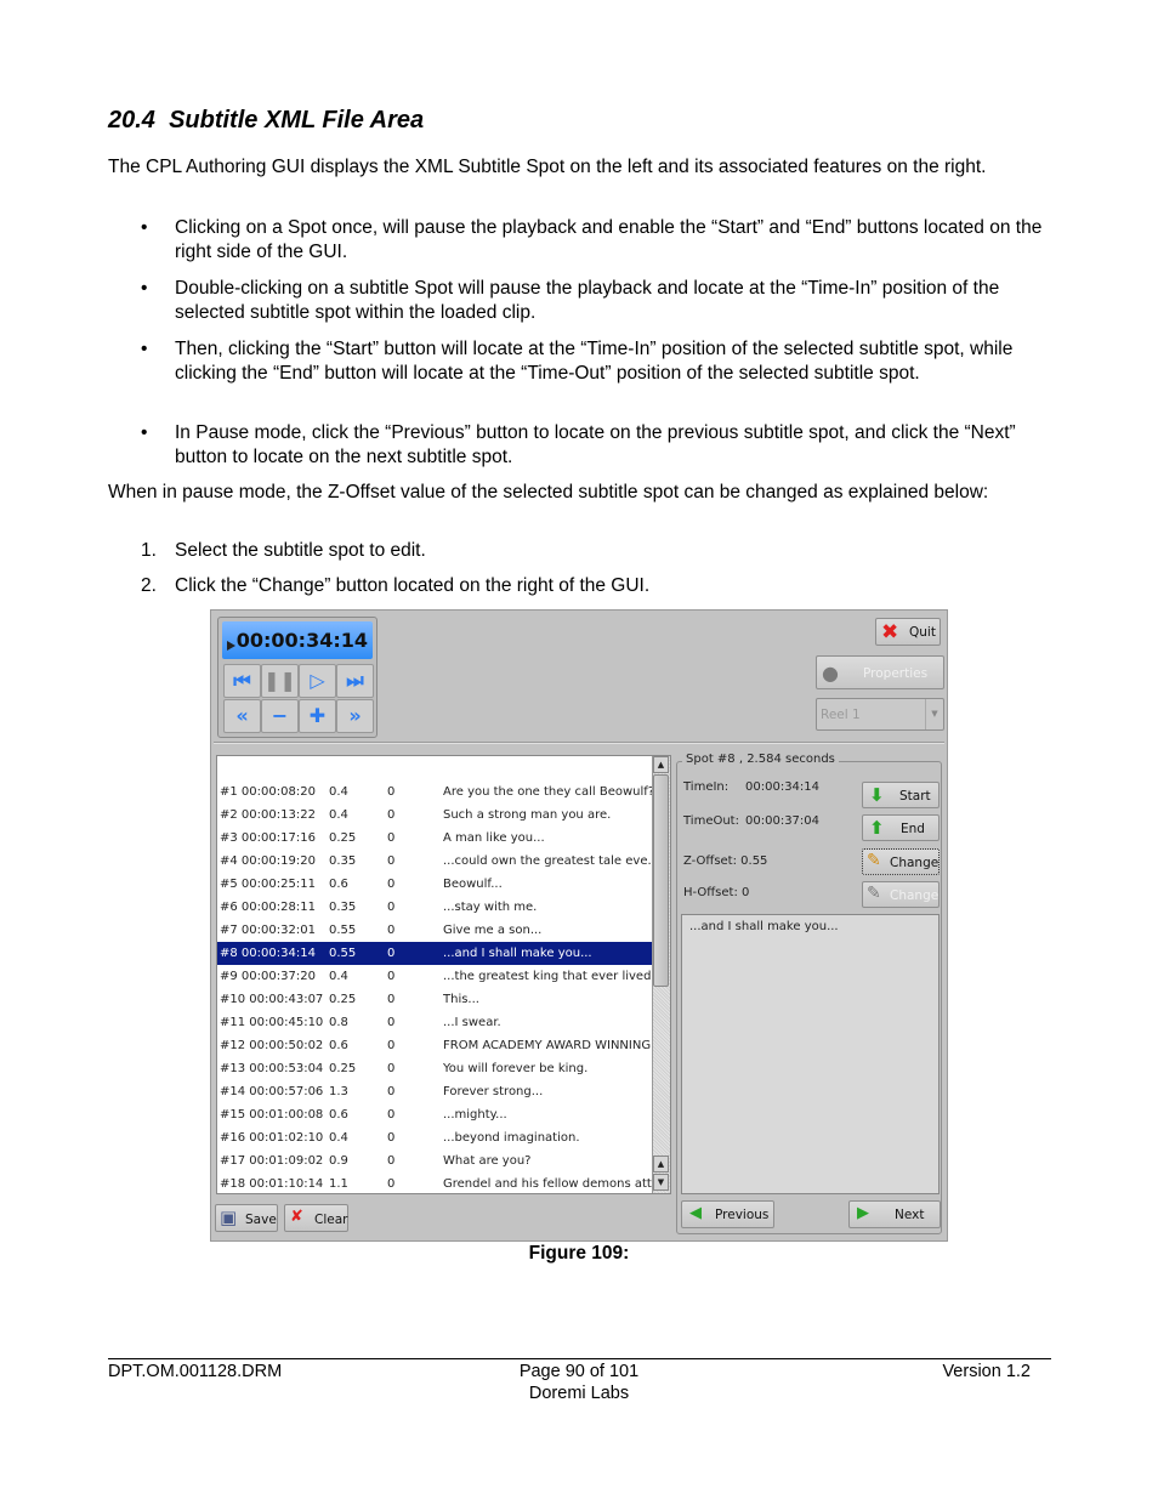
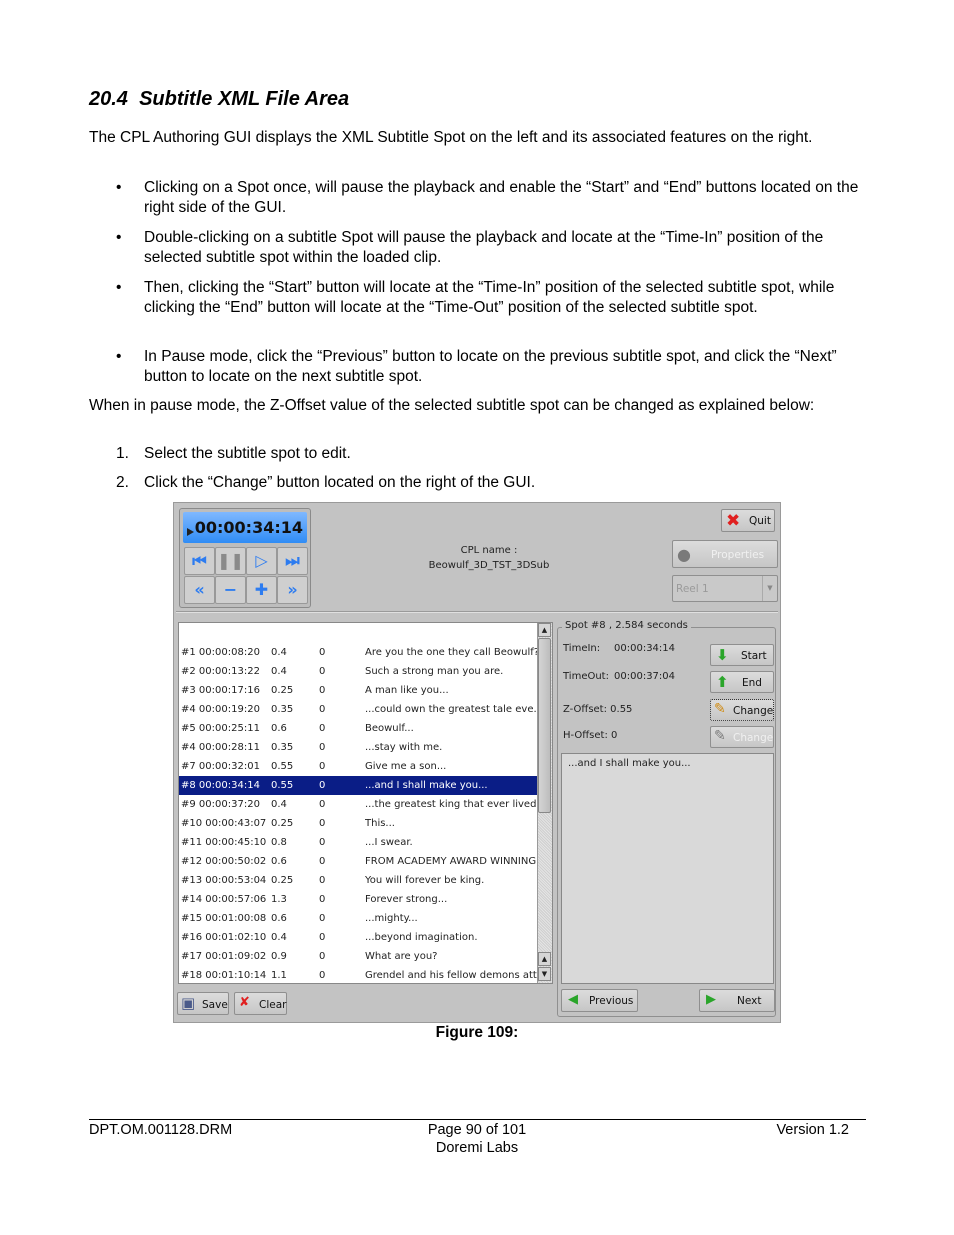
  20.4 Subtitle XML File Area
  The CPL Authoring GUI displays the XML Subtitle Spot on the left and its associated features on the right.
  •
  Clicking on a Spot once, will pause the playback and enable the “Start” and “End” buttons located on the right side of the GUI.
  •
  Double-clicking on a subtitle Spot will pause the playback and locate at the “Time-In” position of the selected subtitle spot within the loaded clip.
  •
  Then, clicking the “Start” button will locate at the “Time-In” position of the selected subtitle spot, while clicking the “End” button will locate at the “Time-Out” position of the selected subtitle spot.
  •
  In Pause mode, click the “Previous” button to locate on the previous subtitle spot, and click the “Next” button to locate on the next subtitle spot.
  When in pause mode, the Z-Offset value of the selected subtitle spot can be changed as explained below:
  1.
  Select the subtitle spot to edit.
  2.
  Click the “Change” button located on the right of the GUI.
  00:00:34:14
  ⏮
  ❚❚
  ▷
  ⏭
  «
  −
  ✚
  »
+ CPL name :
+ Beowulf_3D_TST_3DSub
  ✖
  Quit
  ●
  Properties
  Reel 1
  ▼
  #1 00:00:08:20
  0.4
  0
  Are you the one they call Beowulf
  #2 00:00:13:22
  0.4
  0
  Such a strong man you are.
  #3 00:00:17:16
  0.25
  0
  A man like you...
  #4 00:00:19:20
  0.35
  0
  ...could own the greatest tale eve.
  #5 00:00:25:11
  0.6
  0
  Beowulf...
- #6 00:00:28:11
+ #4 00:00:28:11
  0.35
  0
  ...stay with me.
  #7 00:00:32:01
  0.55
  0
  Give me a son...
  #8 00:00:34:14
  0.55
  0
  ...and I shall make you...
  #9 00:00:37:20
  0.4
  0
  ...the greatest king that ever lived
  #10 00:00:43:07
  0.25
  0
  This...
  #11 00:00:45:10
  0.8
  0
  ...I swear.
  #12 00:00:50:02
  0.6
  0
  FROM ACADEMY AWARD WINNING
  #13 00:00:53:04
  0.25
  0
  You will forever be king.
  #14 00:00:57:06
  1.3
  0
  Forever strong...
  #15 00:01:00:08
  0.6
  0
  ...mighty...
  #16 00:01:02:10
  0.4
  0
  ...beyond imagination.
  #17 00:01:09:02
  0.9
  0
  What are you?
  #18 00:01:10:14
  1.1
  0
  Grendel and his fellow demons att
  ▲
  ▲
  ▼
  Spot #8 , 2.584 seconds
  TimeIn:
  00:00:34:14
  TimeOut:
  00:00:37:04
  Z-Offset: 0.55
  H-Offset: 0
  ⬇
  Start
  ⬆
  End
  ✎
  Change
  ✎
  Change
  ...and I shall make you...
  ◀
  Previous
  ▶
  Next
  ▣
  Save
  ✘
  Clear
  Figure 109:
  DPT.OM.001128.DRM
  Page 90 of 101
  Doremi Labs
  Version 1.2
